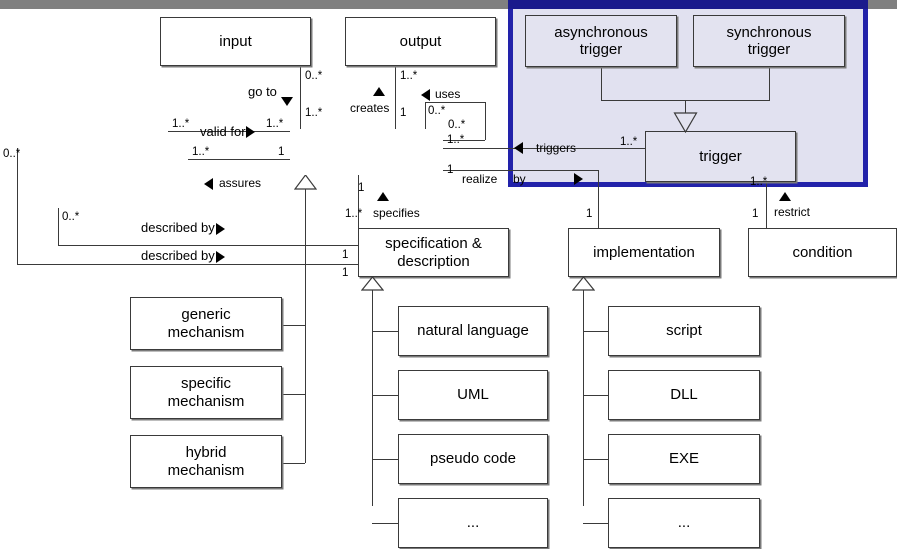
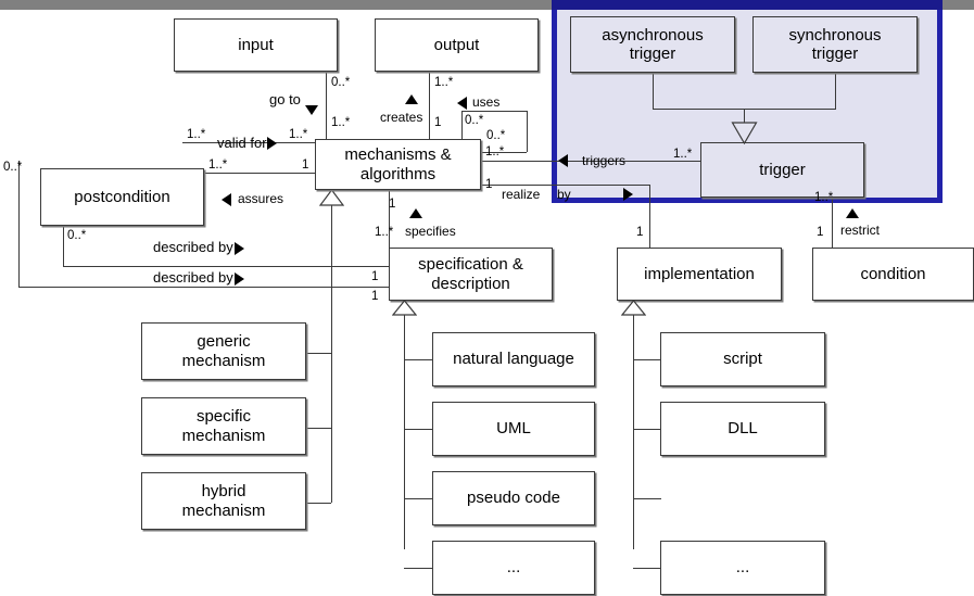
  input
  output
+ postcondition
+ mechanisms &
+ algorithms
  asynchronous
  trigger
  synchronous
  trigger
  trigger
  condition
  specification &
  description
  implementation
  generic
  mechanism
  specific
  mechanism
  hybrid
  mechanism
  natural language
  UML
  pseudo code
  ...
  script
  DLL
- EXE
  ...
  0..*
  1..*
  1..*
  1
  1..*
  1..*
  1..*
  1
  0..*
  0..*
  0..*
  0..*
  1..*
  1..*
  1
  1
  1
  1..*
  1
  1
  1..*
  1
  go to
  creates
  uses
  valid for
  assures
  specifies
  described by
  described by
  triggers
  realize
  by
  restrict
